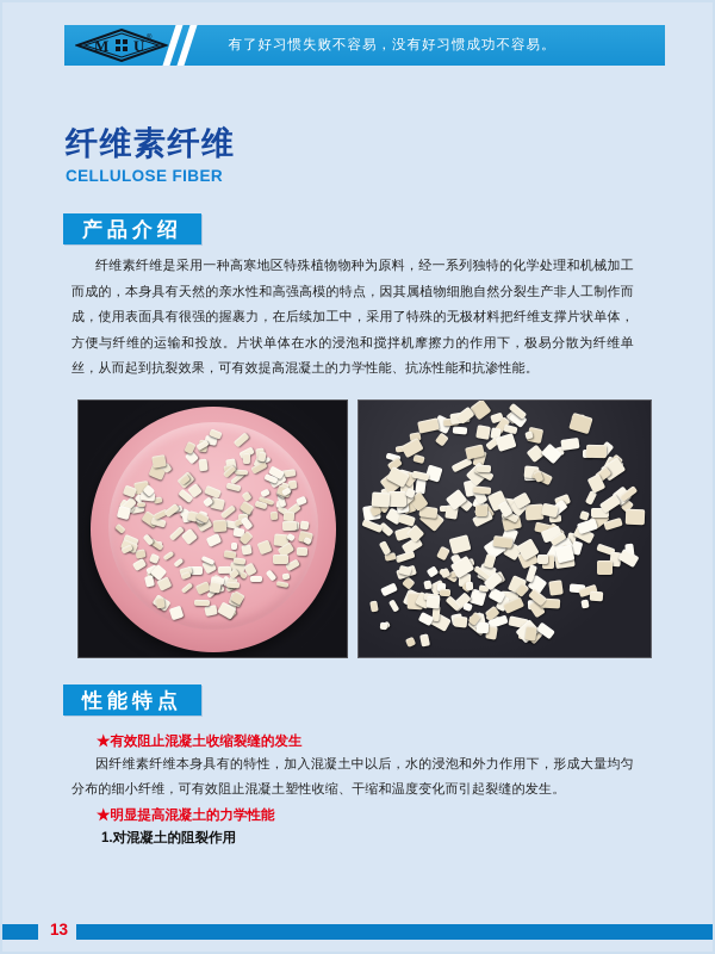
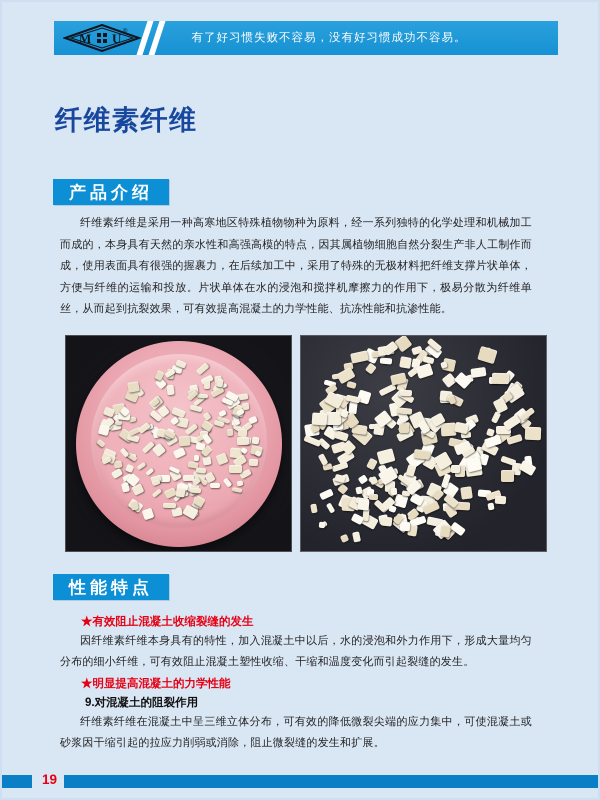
  M
  U
  有了好习惯失败不容易，没有好习惯成功不容易。
  纤维素纤维
- CELLULOSE FIBER
  产品介绍
  纤维素纤维是采用一种高寒地区特殊植物物种为原料，经一系列独特的化学处理和机械加工而成的，本身具有天然的亲水性和高强高模的特点，因其属植物细胞自然分裂生产非人工制作而成，使用表面具有很强的握裹力，在后续加工中，采用了特殊的无极材料把纤维支撑片状单体，方便与纤维的运输和投放。片状单体在水的浸泡和搅拌机摩擦力的作用下，极易分散为纤维单丝，从而起到抗裂效果，可有效提高混凝土的力学性能、抗冻性能和抗渗性能。
  性能特点
  ★有效阻止混凝土收缩裂缝的发生
  因纤维素纤维本身具有的特性，加入混凝土中以后，水的浸泡和外力作用下，形成大量均匀分布的细小纤维，可有效阻止混凝土塑性收缩、干缩和温度变化而引起裂缝的发生。
  ★明显提高混凝土的力学性能
- 1.对混凝土的阻裂作用
+ 9.对混凝土的阻裂作用
+ 纤维素纤维在混凝土中呈三维立体分布，可有效的降低微裂尖端的应力集中，可使混凝土或砂浆因干缩引起的拉应力削弱或消除，阻止微裂缝的发生和扩展。
- 13
+ 19
